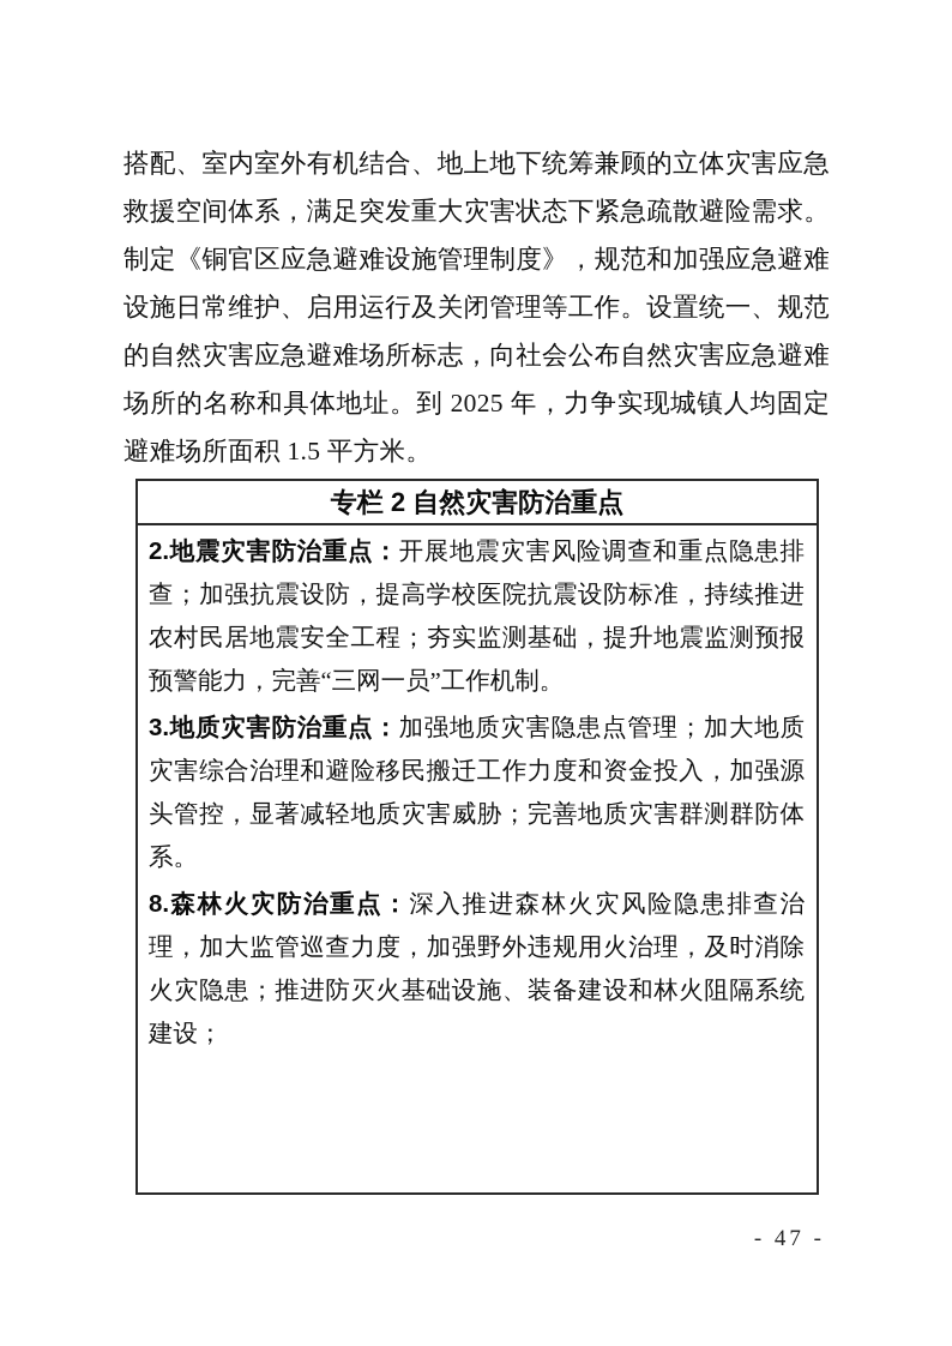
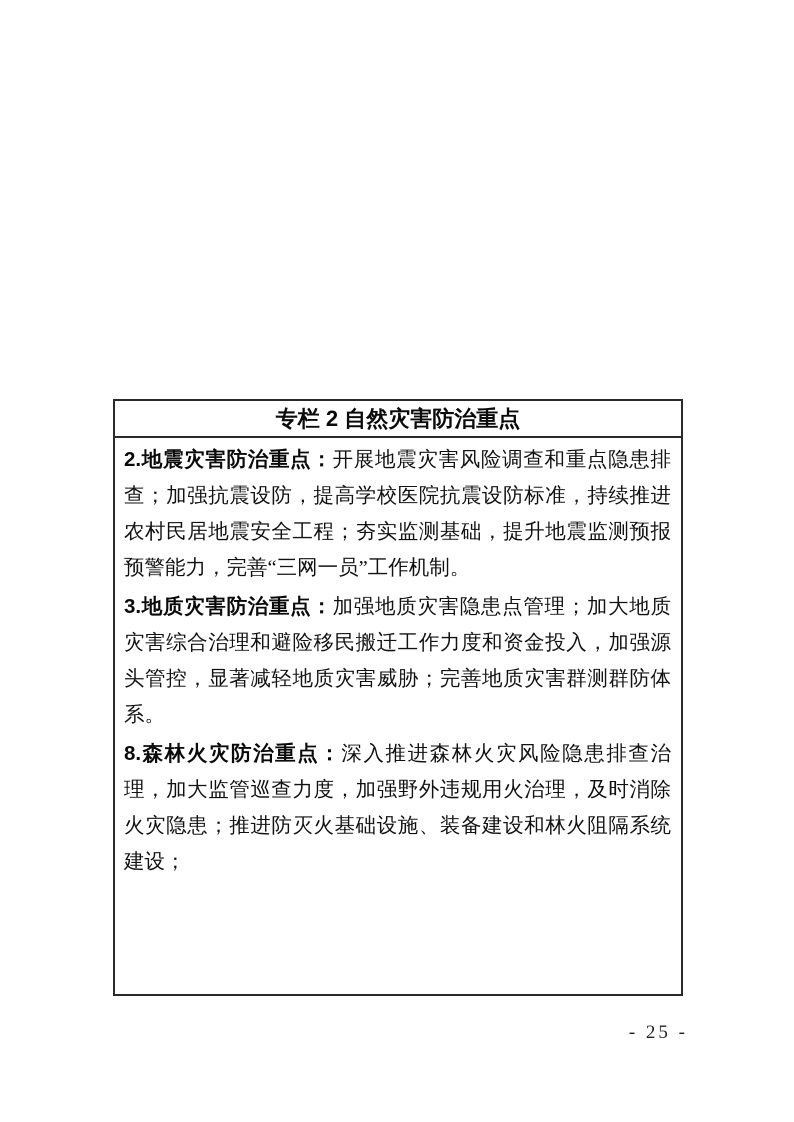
- 搭配、室内室外有机结合、地上地下统筹兼顾的立体灾害应急救援空间体系，满足突发重大灾害状态下紧急疏散避险需求。制定《铜官区应急避难设施管理制度》，规范和加强应急避难设施日常维护、启用运行及关闭管理等工作。设置统一、规范的自然灾害应急避难场所标志，向社会公布自然灾害应急避难场所的名称和具体地址。到 2025 年，力争实现城镇人均固定避难场所面积 1.5 平方米。
  专栏 2 自然灾害防治重点
  2.地震灾害防治重点：开展地震灾害风险调查和重点隐患排查；加强抗震设防，提高学校医院抗震设防标准，持续推进农村民居地震安全工程；夯实监测基础，提升地震监测预报预警能力，完善“三网一员”工作机制。
  3.地质灾害防治重点：加强地质灾害隐患点管理；加大地质灾害综合治理和避险移民搬迁工作力度和资金投入，加强源头管控，显著减轻地质灾害威胁；完善地质灾害群测群防体系。
  8.森林火灾防治重点：深入推进森林火灾风险隐患排查治理，加大监管巡查力度，加强野外违规用火治理，及时消除火灾隐患；推进防灭火基础设施、装备建设和林火阻隔系统建设；
- - 47 -
+ - 25 -
